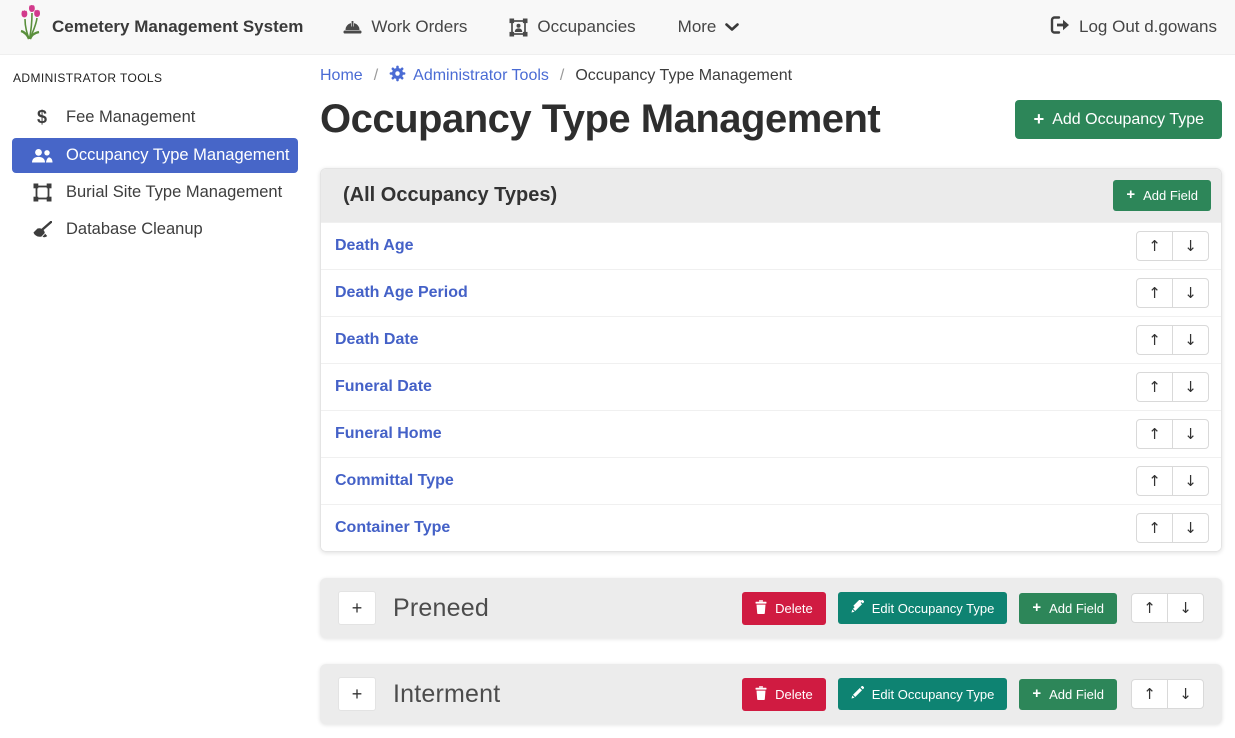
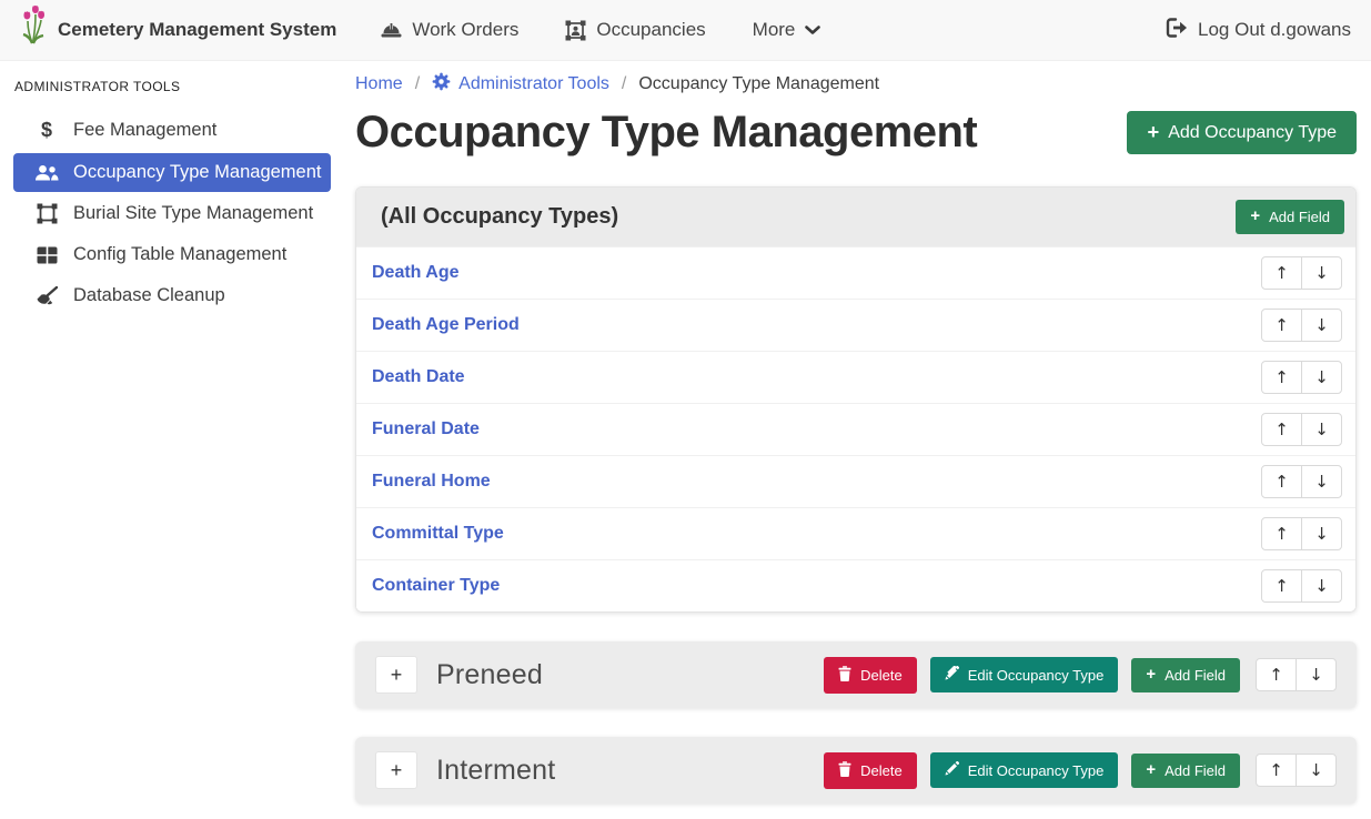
  Cemetery Management System
  Work Orders
  Occupancies
  More
  Log Out d.gowans
  ADMINISTRATOR TOOLS
  $
  Fee Management
  Occupancy Type Management
  Burial Site Type Management
+ Config Table Management
  Database Cleanup
  Home
  /
  Administrator Tools
  /
  Occupancy Type Management
  Occupancy Type Management
  +
  Add Occupancy Type
  (All Occupancy Types)
  +
  Add Field
  Death Age
  ↑
  ↓
  Death Age Period
  ↑
  ↓
  Death Date
  ↑
  ↓
  Funeral Date
  ↑
  ↓
  Funeral Home
  ↑
  ↓
  Committal Type
  ↑
  ↓
  Container Type
  ↑
  ↓
  +
  Preneed
  Delete
  Edit Occupancy Type
  +
  Add Field
  ↑
  ↓
  +
  Interment
  Delete
  Edit Occupancy Type
  +
  Add Field
  ↑
  ↓
